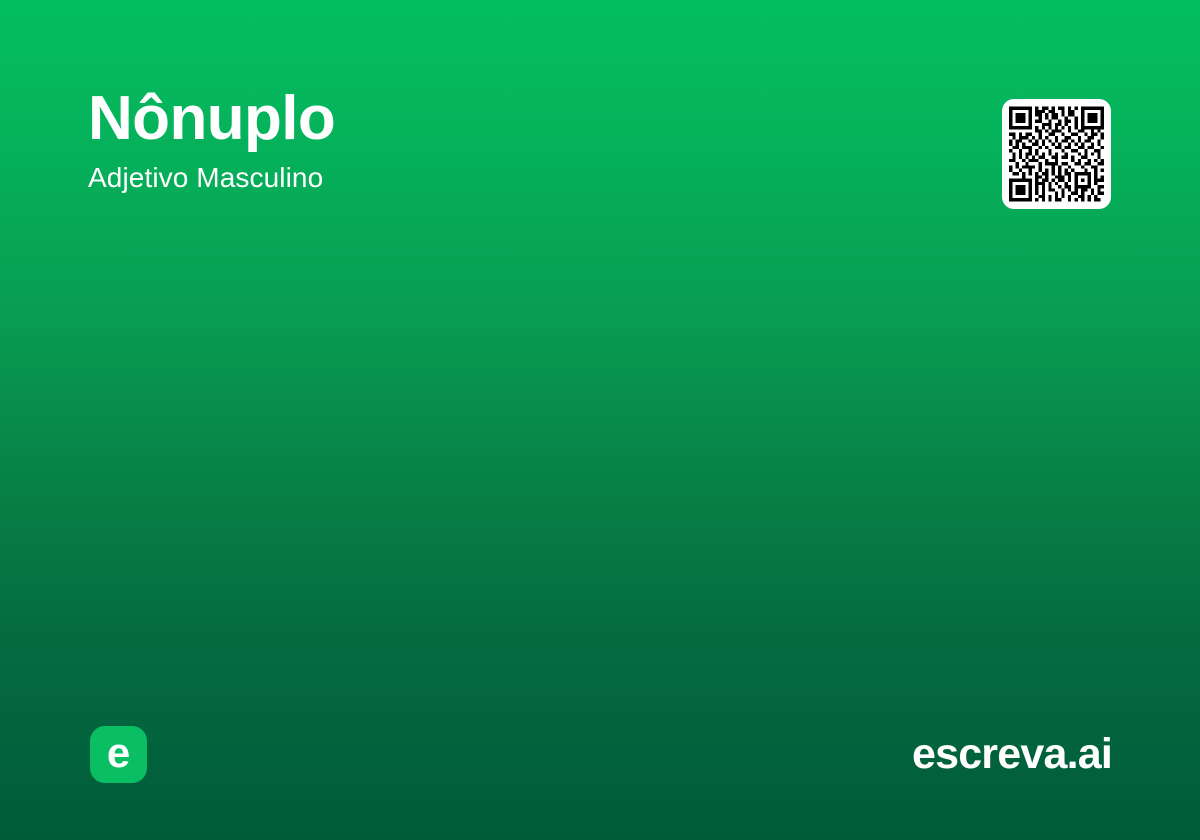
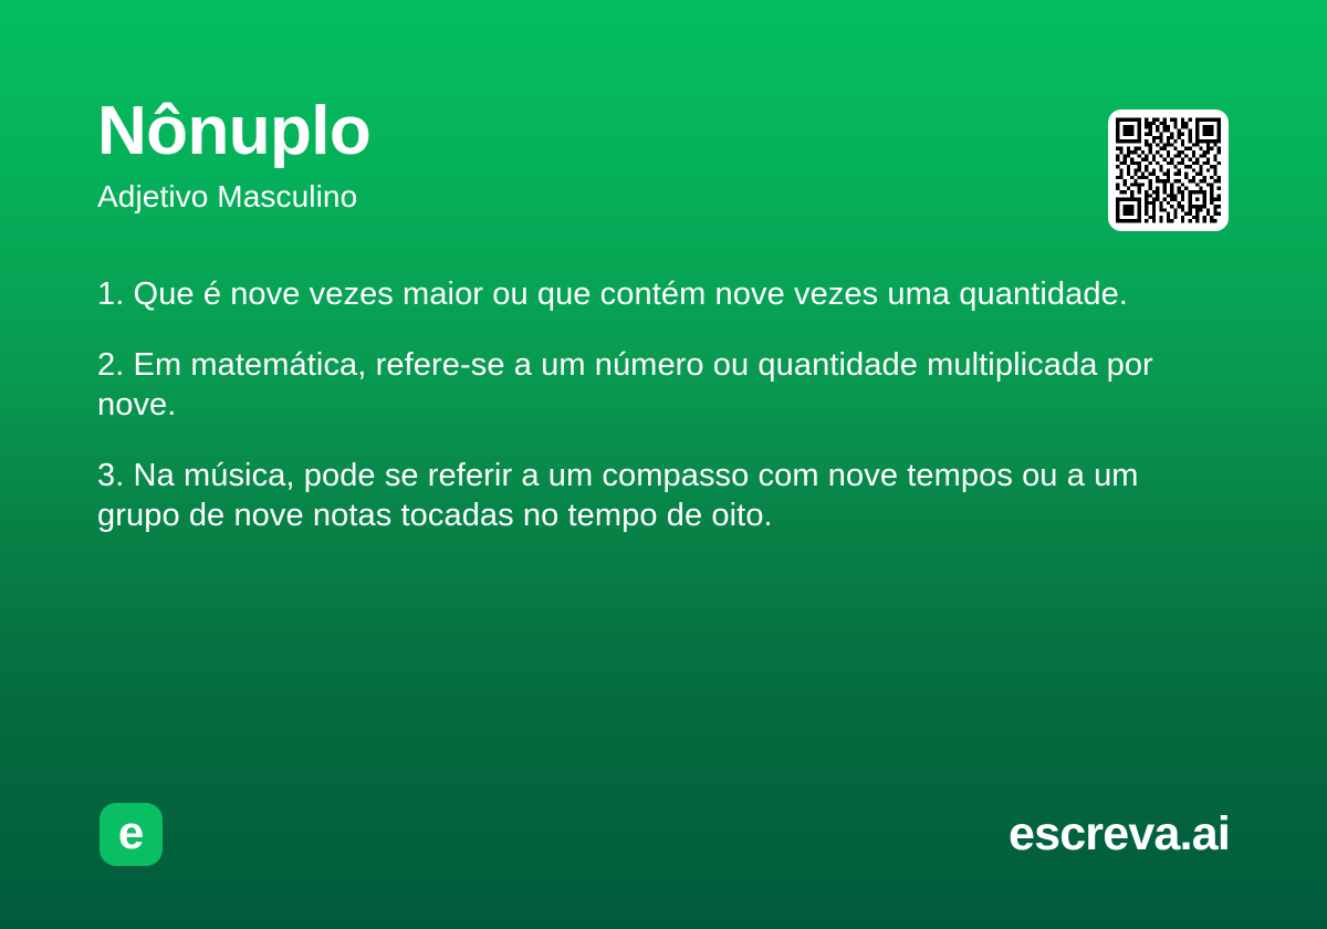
  Nônuplo
  Adjetivo Masculino
+ 1. Que é nove vezes maior ou que contém nove vezes uma quantidade.
+ 2. Em matemática, refere-se a um número ou quantidade multiplicada por nove.
+ 3. Na música, pode se referir a um compasso com nove tempos ou a um grupo de nove notas tocadas no tempo de oito.
  e
  escreva.ai
